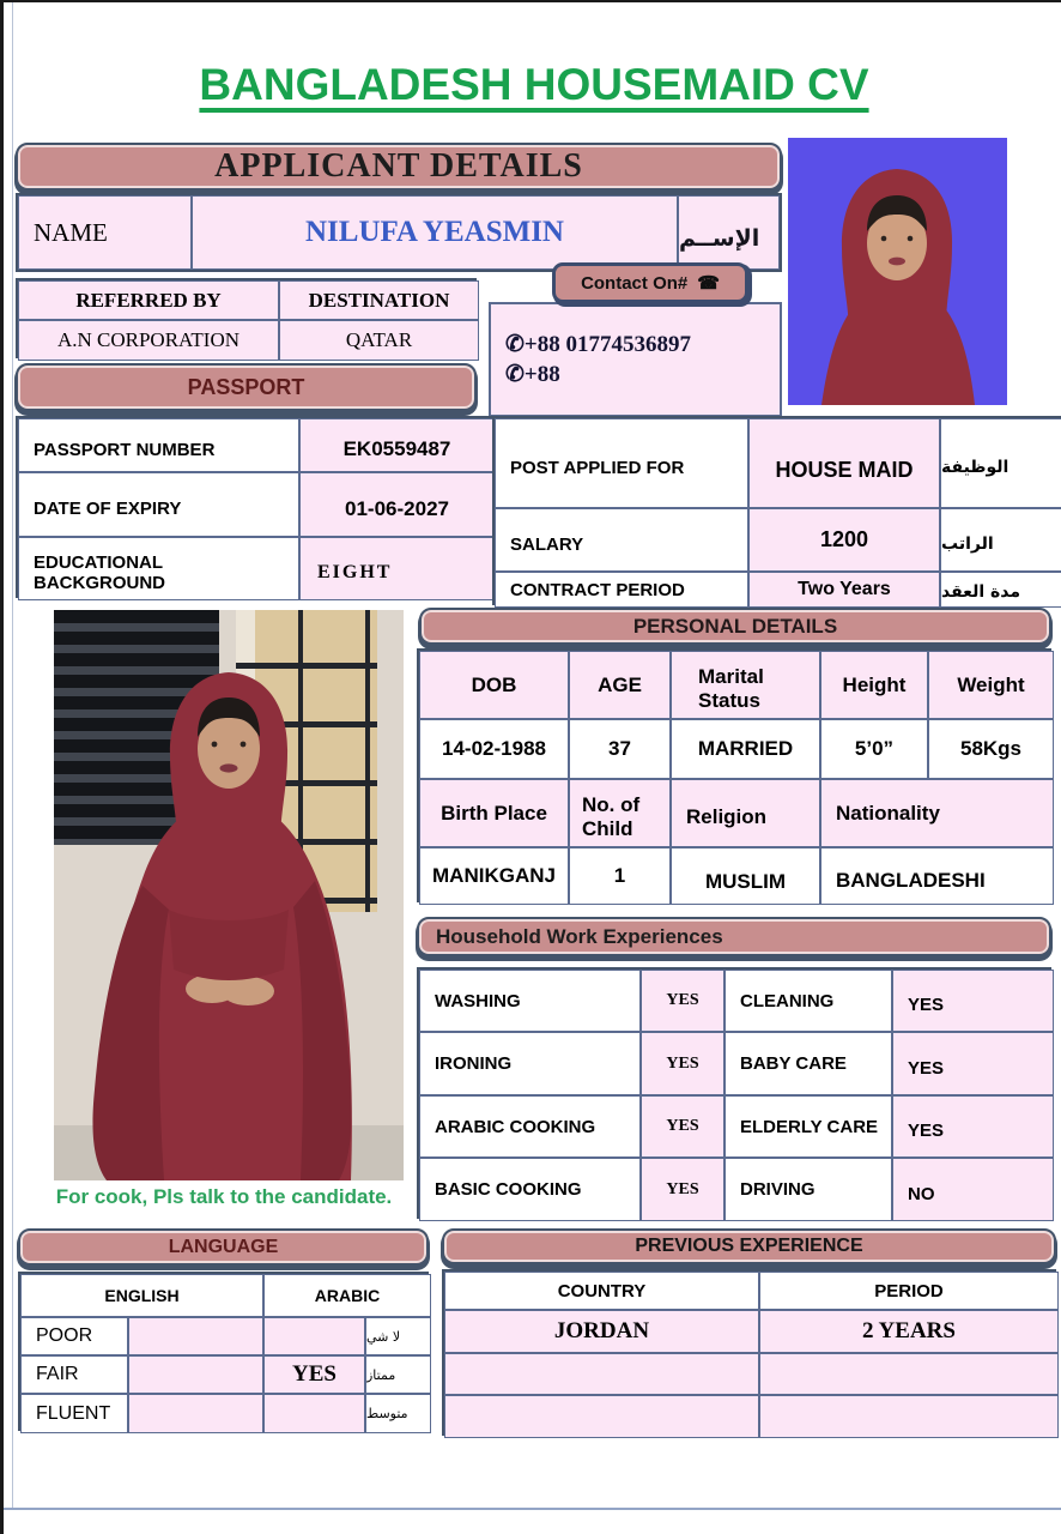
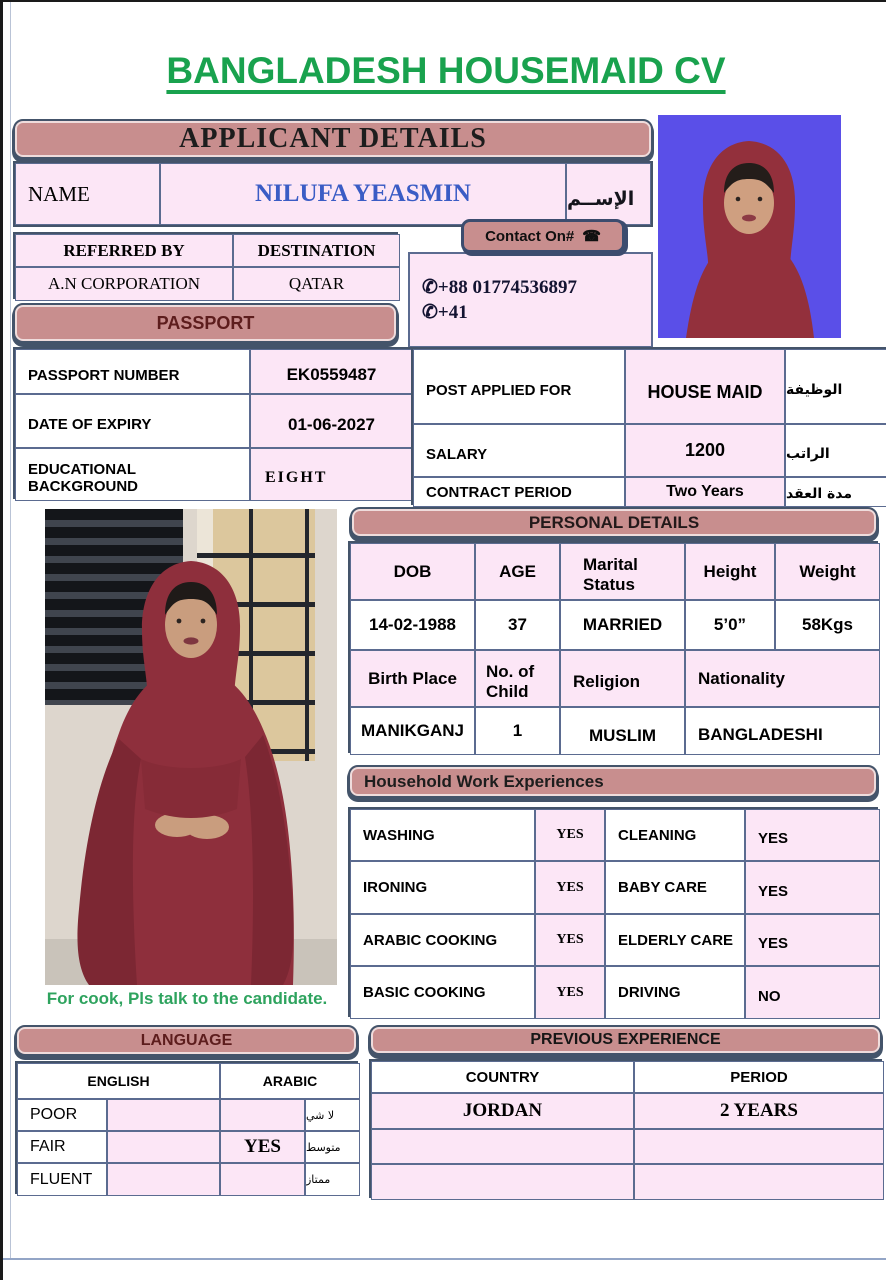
  BANGLADESH HOUSEMAID CV
  APPLICANT DETAILS
  NAME
  NILUFA YEASMIN
  الإســم
  REFERRED BY
  DESTINATION
  A.N CORPORATION
  QATAR
  Contact On#
  ☎
  ✆+88 01774536897
- ✆+88
+ ✆+41
  PASSPORT
  PASSPORT NUMBER
  EK0559487
  DATE OF EXPIRY
  01-06-2027
  EDUCATIONAL BACKGROUND
  EIGHT
  POST APPLIED FOR
  HOUSE MAID
  الوظيفة
  SALARY
  1200
  الراتب
  CONTRACT PERIOD
  Two Years
  مدة العقد
  PERSONAL DETAILS
  DOB
  AGE
  Marital Status
  Height
  Weight
  14-02-1988
  37
  MARRIED
  5’0”
  58Kgs
  Birth Place
  No. of Child
  Religion
  Nationality
  MANIKGANJ
  1
  MUSLIM
  BANGLADESHI
  Household Work Experiences
  WASHING
  YES
  CLEANING
  YES
  IRONING
  YES
  BABY CARE
  YES
  ARABIC COOKING
  YES
  ELDERLY CARE
  YES
  BASIC COOKING
  YES
  DRIVING
  NO
  For cook, Pls talk to the candidate.
  LANGUAGE
  ENGLISH
  ARABIC
  POOR
  لا شي
  FAIR
  YES
- ممتاز
+ متوسط
  FLUENT
- متوسط
+ ممتاز
  PREVIOUS EXPERIENCE
  COUNTRY
  PERIOD
  JORDAN
  2 YEARS
